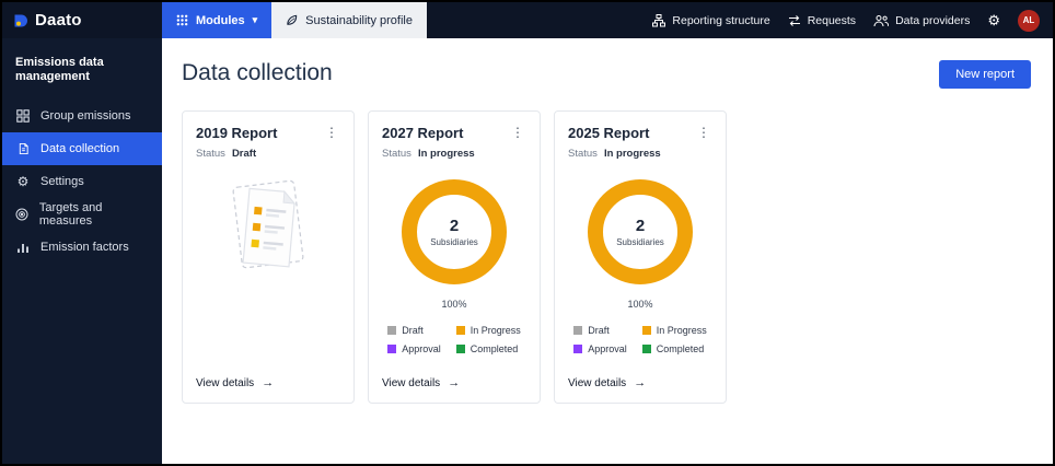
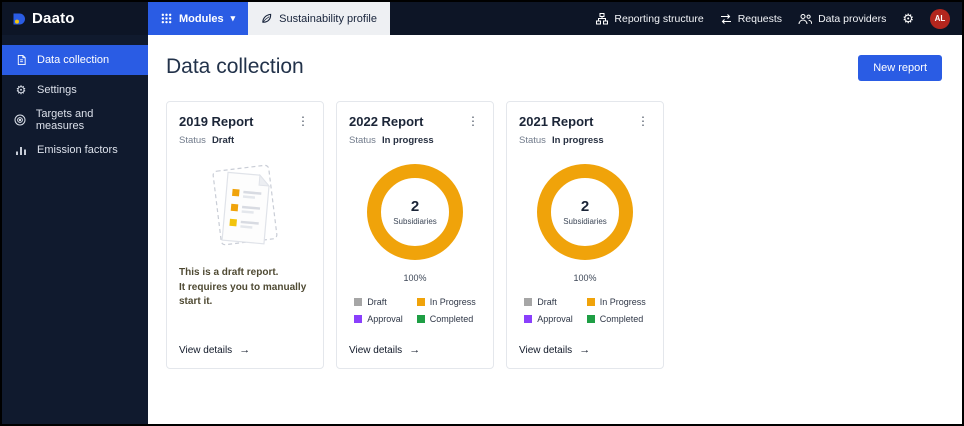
  Daato
  Modules
  ▾
  Sustainability profile
  Reporting structure
  Requests
  Data providers
  ⚙
  AL
- Emissions data management
- Group emissions
  Data collection
  ⚙
  Settings
  Targets and measures
  Emission factors
  Data collection
  New report
  2019 Report
  ⋮
  Status
  Draft
+ This is a draft report.
+ It requires you to manually start it.
  View details
  →
- 2027 Report
+ 2022 Report
  ⋮
  Status
  In progress
  2
  Subsidiaries
  100%
  Draft
  In Progress
  Approval
  Completed
  View details
  →
- 2025 Report
+ 2021 Report
  ⋮
  Status
  In progress
  2
  Subsidiaries
  100%
  Draft
  In Progress
  Approval
  Completed
  View details
  →
